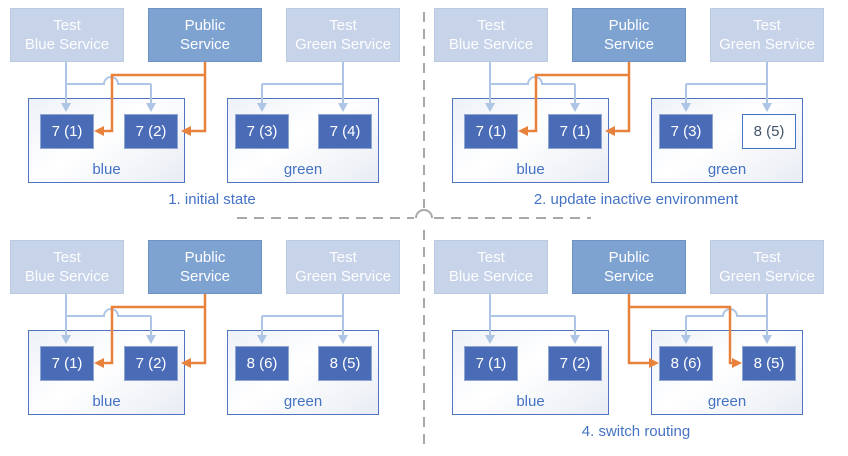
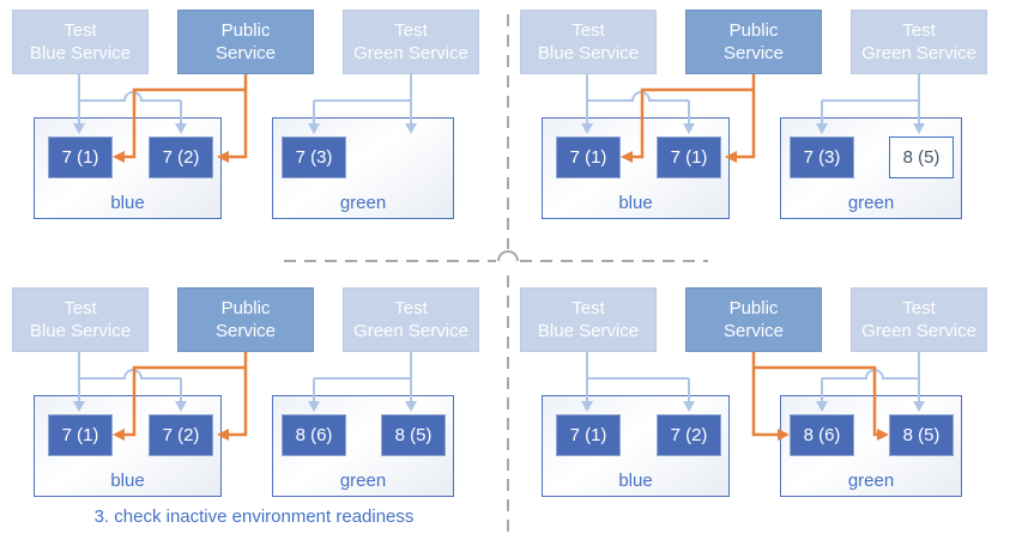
  Test
  Blue Service
  Public
  Service
  Test
  Green Service
  blue
  green
  7 (1)
  7 (2)
  7 (3)
- 7 (4)
- 1. initial state
  Test
  Blue Service
  Public
  Service
  Test
  Green Service
  blue
  green
  7 (1)
  7 (1)
  7 (3)
  8 (5)
- 2. update inactive environment
  Test
  Blue Service
  Public
  Service
  Test
  Green Service
  blue
  green
  7 (1)
  7 (2)
  8 (6)
  8 (5)
+ 3. check inactive environment readiness
  Test
  Blue Service
  Public
  Service
  Test
  Green Service
  blue
  green
  7 (1)
  7 (2)
  8 (6)
  8 (5)
- 4. switch routing
